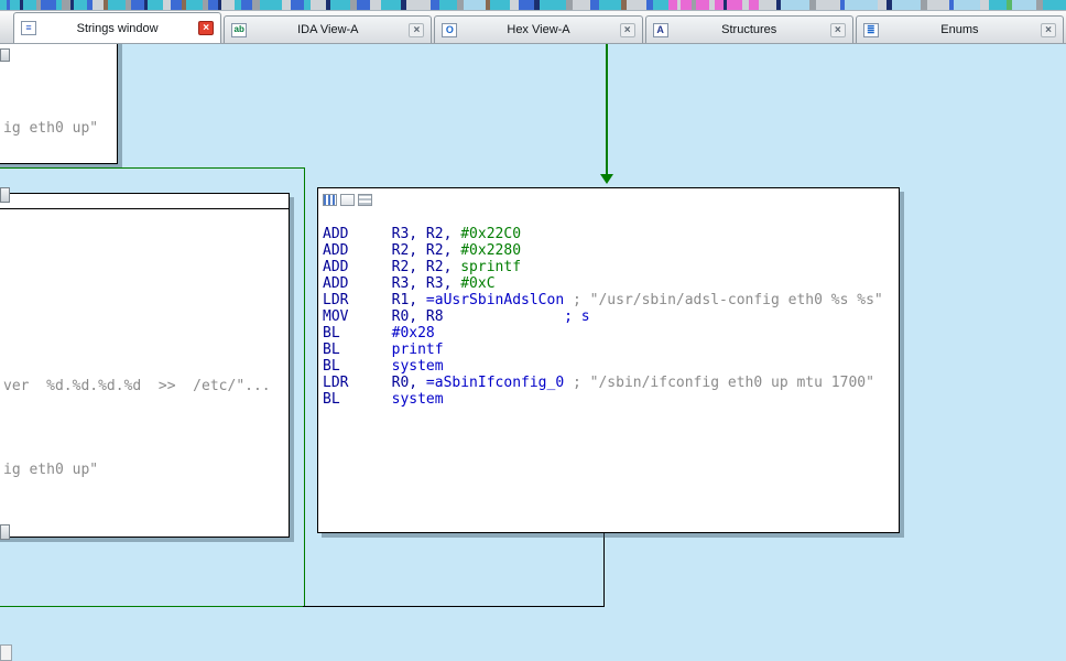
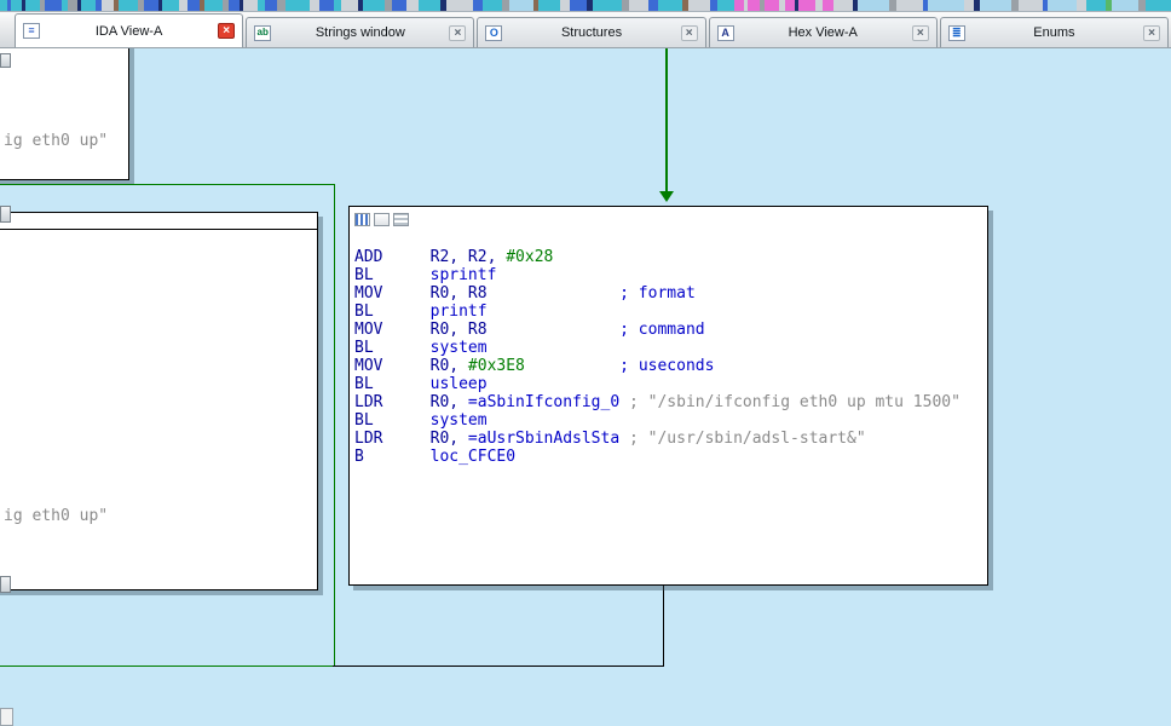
  ≡
- Strings window
+ IDA View-A
  ×
  ab
- IDA View-A
+ Strings window
  ×
  O
- Hex View-A
+ Structures
  ×
  A
- Structures
+ Hex View-A
  ×
  ≣
  Enums
  ×
  ig eth0 up"
- ver %d.%d.%d.%d >> /etc/"...
  ig eth0 up"
- ADD R3, R2, #0x22C0
- ADD R2, R2, #0x2280
- ADD R2, R2, sprintf
+ ADD R2, R2, #0x28
- ADD R3, R3, #0xC
- LDR R1, =aUsrSbinAdslCon ; "/usr/sbin/adsl-config eth0 %s %s"
- MOV R0, R8 ; s
- BL #0x28
+ BL sprintf
+ MOV R0, R8 ; format
  BL printf
+ MOV R0, R8 ; command
  BL system
+ MOV R0, #0x3E8 ; useconds
+ BL usleep
- LDR R0, =aSbinIfconfig_0 ; "/sbin/ifconfig eth0 up mtu 1700"
+ LDR R0, =aSbinIfconfig_0 ; "/sbin/ifconfig eth0 up mtu 1500"
  BL system
+ LDR R0, =aUsrSbinAdslSta ; "/usr/sbin/adsl-start&"
+ B loc_CFCE0
